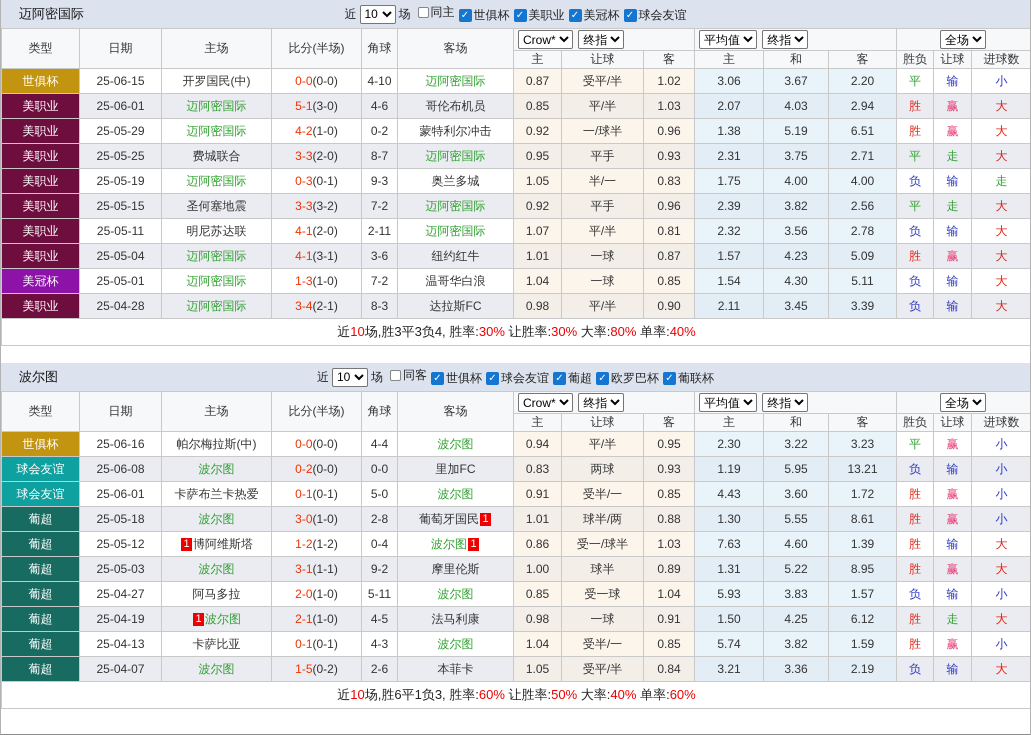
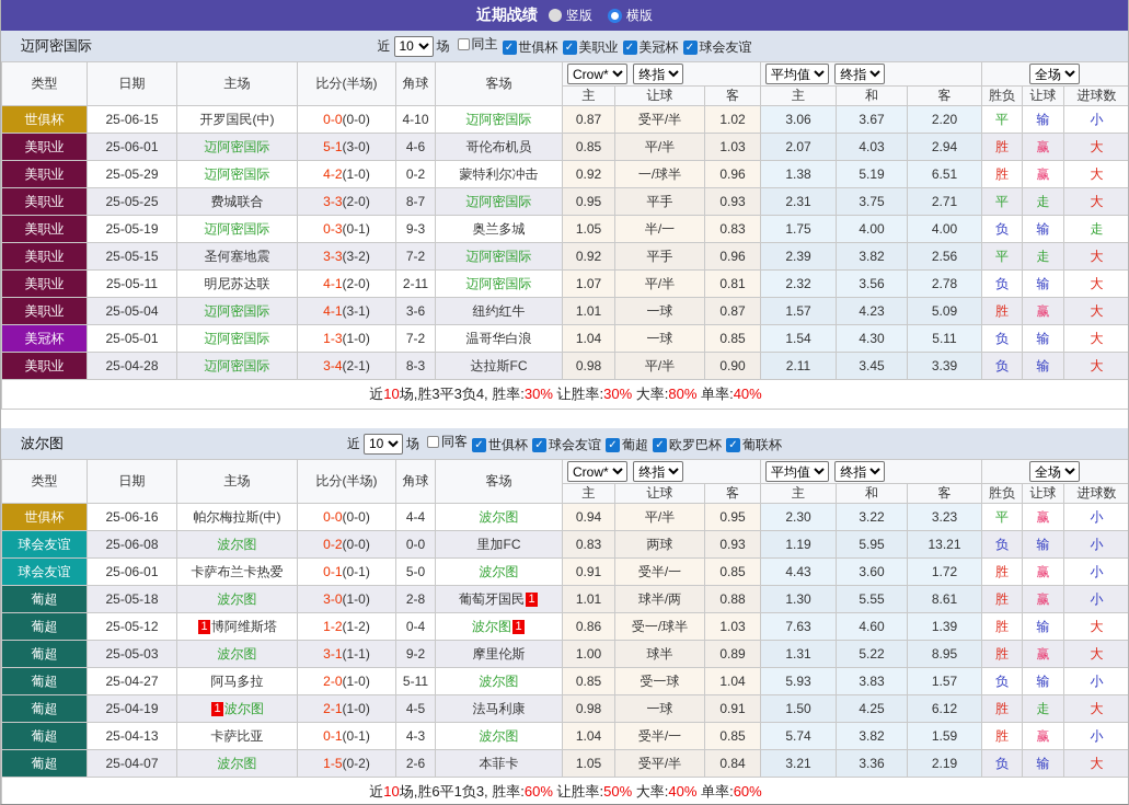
+ 近期战绩
+ 竖版
+ 横版
  迈阿密国际
  近
  10
  场
  同主
  ✓
  世俱杯
  ✓
  美职业
  ✓
  美冠杯
  ✓
  球会友谊
  类型	日期	主场	比分(半场)	角球	客场	Crow* 终指	平均值 终指	全场
  主	让球	客	主	和	客	胜负	让球	进球数
  世俱杯	25-06-15	开罗国民(中)	0-0(0-0)	4-10	迈阿密国际	0.87	受平/半	1.02	3.06	3.67	2.20	平	输	小
  美职业	25-06-01	迈阿密国际	5-1(3-0)	4-6	哥伦布机员	0.85	平/半	1.03	2.07	4.03	2.94	胜	赢	大
  美职业	25-05-29	迈阿密国际	4-2(1-0)	0-2	蒙特利尔冲击	0.92	一/球半	0.96	1.38	5.19	6.51	胜	赢	大
  美职业	25-05-25	费城联合	3-3(2-0)	8-7	迈阿密国际	0.95	平手	0.93	2.31	3.75	2.71	平	走	大
  美职业	25-05-19	迈阿密国际	0-3(0-1)	9-3	奥兰多城	1.05	半/一	0.83	1.75	4.00	4.00	负	输	走
  美职业	25-05-15	圣何塞地震	3-3(3-2)	7-2	迈阿密国际	0.92	平手	0.96	2.39	3.82	2.56	平	走	大
  美职业	25-05-11	明尼苏达联	4-1(2-0)	2-11	迈阿密国际	1.07	平/半	0.81	2.32	3.56	2.78	负	输	大
  美职业	25-05-04	迈阿密国际	4-1(3-1)	3-6	纽约红牛	1.01	一球	0.87	1.57	4.23	5.09	胜	赢	大
  美冠杯	25-05-01	迈阿密国际	1-3(1-0)	7-2	温哥华白浪	1.04	一球	0.85	1.54	4.30	5.11	负	输	大
  美职业	25-04-28	迈阿密国际	3-4(2-1)	8-3	达拉斯FC	0.98	平/半	0.90	2.11	3.45	3.39	负	输	大
  近10场,胜3平3负4, 胜率:30% 让胜率:30% 大率:80% 单率:40%
  波尔图
  近
  10
  场
  同客
  ✓
  世俱杯
  ✓
  球会友谊
  ✓
  葡超
  ✓
  欧罗巴杯
  ✓
  葡联杯
  类型	日期	主场	比分(半场)	角球	客场	Crow* 终指	平均值 终指	全场
  主	让球	客	主	和	客	胜负	让球	进球数
  世俱杯	25-06-16	帕尔梅拉斯(中)	0-0(0-0)	4-4	波尔图	0.94	平/半	0.95	2.30	3.22	3.23	平	赢	小
  球会友谊	25-06-08	波尔图	0-2(0-0)	0-0	里加FC	0.83	两球	0.93	1.19	5.95	13.21	负	输	小
  球会友谊	25-06-01	卡萨布兰卡热爱	0-1(0-1)	5-0	波尔图	0.91	受半/一	0.85	4.43	3.60	1.72	胜	赢	小
  葡超	25-05-18	波尔图	3-0(1-0)	2-8	葡萄牙国民 1	1.01	球半/两	0.88	1.30	5.55	8.61	胜	赢	小
  葡超	25-05-12	1 博阿维斯塔	1-2(1-2)	0-4	波尔图 1	0.86	受一/球半	1.03	7.63	4.60	1.39	胜	输	大
  葡超	25-05-03	波尔图	3-1(1-1)	9-2	摩里伦斯	1.00	球半	0.89	1.31	5.22	8.95	胜	赢	大
  葡超	25-04-27	阿马多拉	2-0(1-0)	5-11	波尔图	0.85	受一球	1.04	5.93	3.83	1.57	负	输	小
  葡超	25-04-19	1 波尔图	2-1(1-0)	4-5	法马利康	0.98	一球	0.91	1.50	4.25	6.12	胜	走	大
  葡超	25-04-13	卡萨比亚	0-1(0-1)	4-3	波尔图	1.04	受半/一	0.85	5.74	3.82	1.59	胜	赢	小
  葡超	25-04-07	波尔图	1-5(0-2)	2-6	本菲卡	1.05	受平/半	0.84	3.21	3.36	2.19	负	输	大
  近10场,胜6平1负3, 胜率:60% 让胜率:50% 大率:40% 单率:60%
